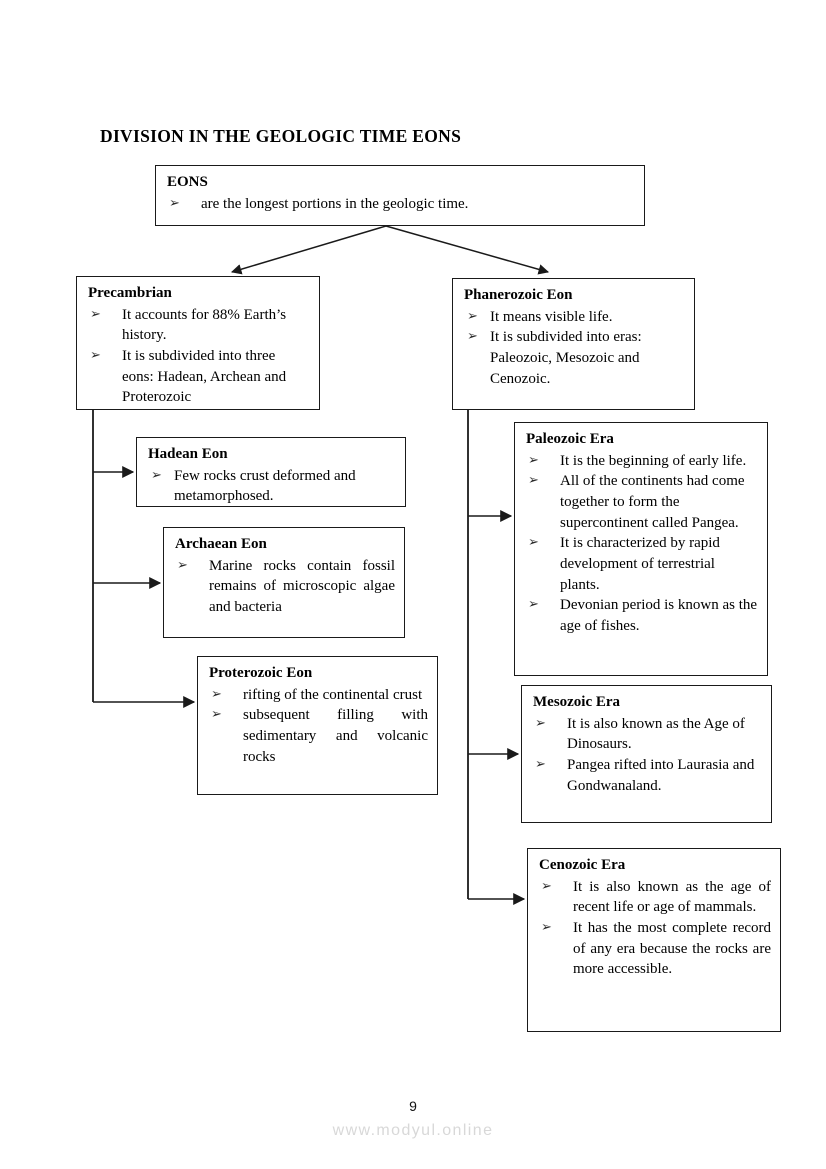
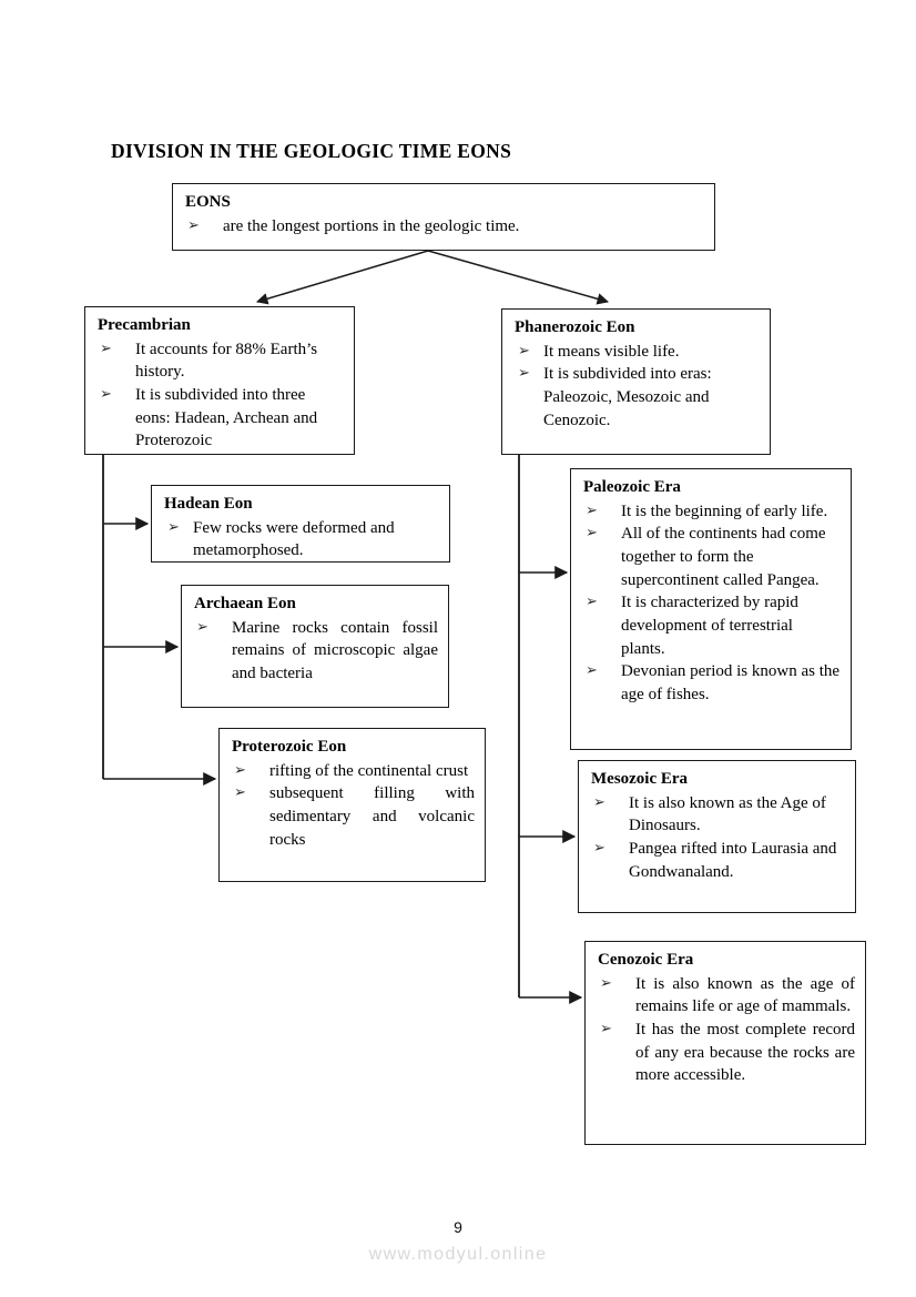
  DIVISION IN THE GEOLOGIC TIME EONS
  EONS
  ➢
  are the longest portions in the geologic time.
  Precambrian
  ➢
  It accounts for 88% Earth’s history.
  ➢
  It is subdivided into three eons: Hadean, Archean and Proterozoic
  Phanerozoic Eon
  ➢
  It means visible life.
  ➢
  It is subdivided into eras: Paleozoic, Mesozoic and Cenozoic.
  Hadean Eon
  ➢
- Few rocks crust deformed and metamorphosed.
+ Few rocks were deformed and metamorphosed.
  Archaean Eon
  ➢
  Marine rocks contain fossil remains of microscopic algae and bacteria
  Proterozoic Eon
  ➢
  rifting of the continental crust
  ➢
  subsequent filling with sedimentary and volcanic rocks
  Paleozoic Era
  ➢
  It is the beginning of early life.
  ➢
  All of the continents had come together to form the supercontinent called Pangea.
  ➢
  It is characterized by rapid development of terrestrial plants.
  ➢
  Devonian period is known as the age of fishes.
  Mesozoic Era
  ➢
  It is also known as the Age of Dinosaurs.
  ➢
  Pangea rifted into Laurasia and Gondwanaland.
  Cenozoic Era
  ➢
- It is also known as the age of recent life or age of mammals.
+ It is also known as the age of remains life or age of mammals.
  ➢
  It has the most complete record of any era because the rocks are more accessible.
  9
  www.modyul.online
